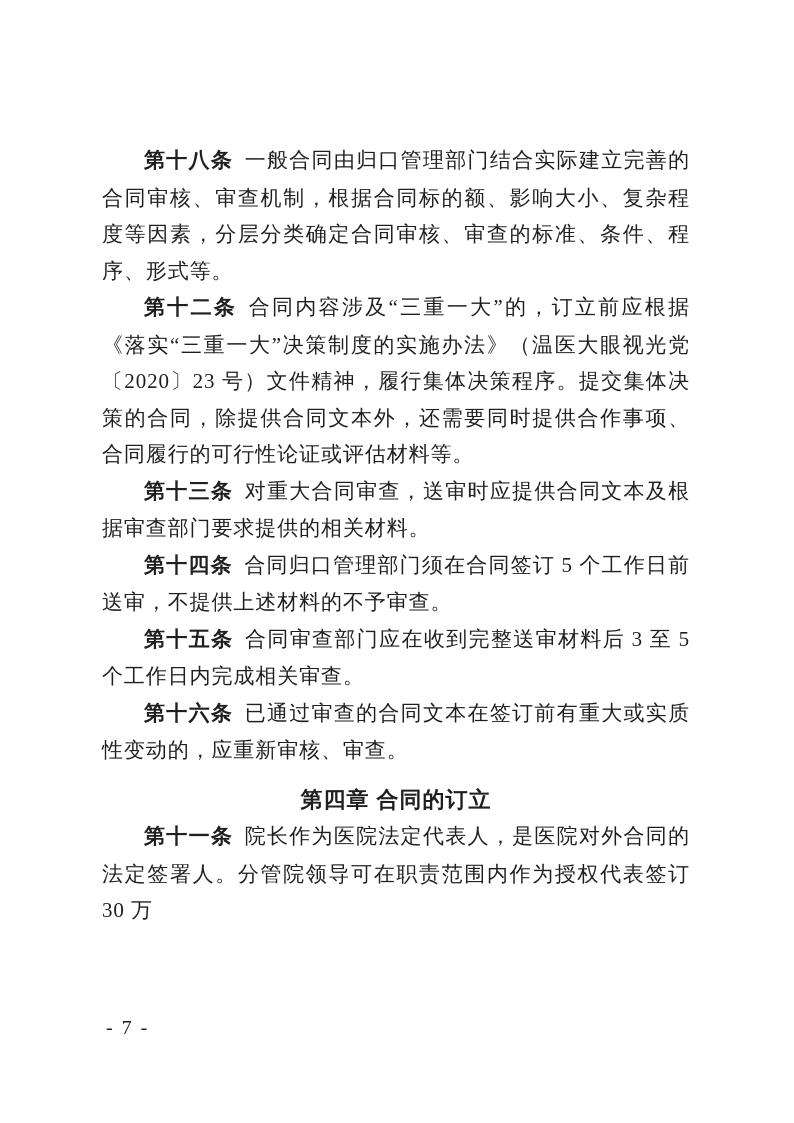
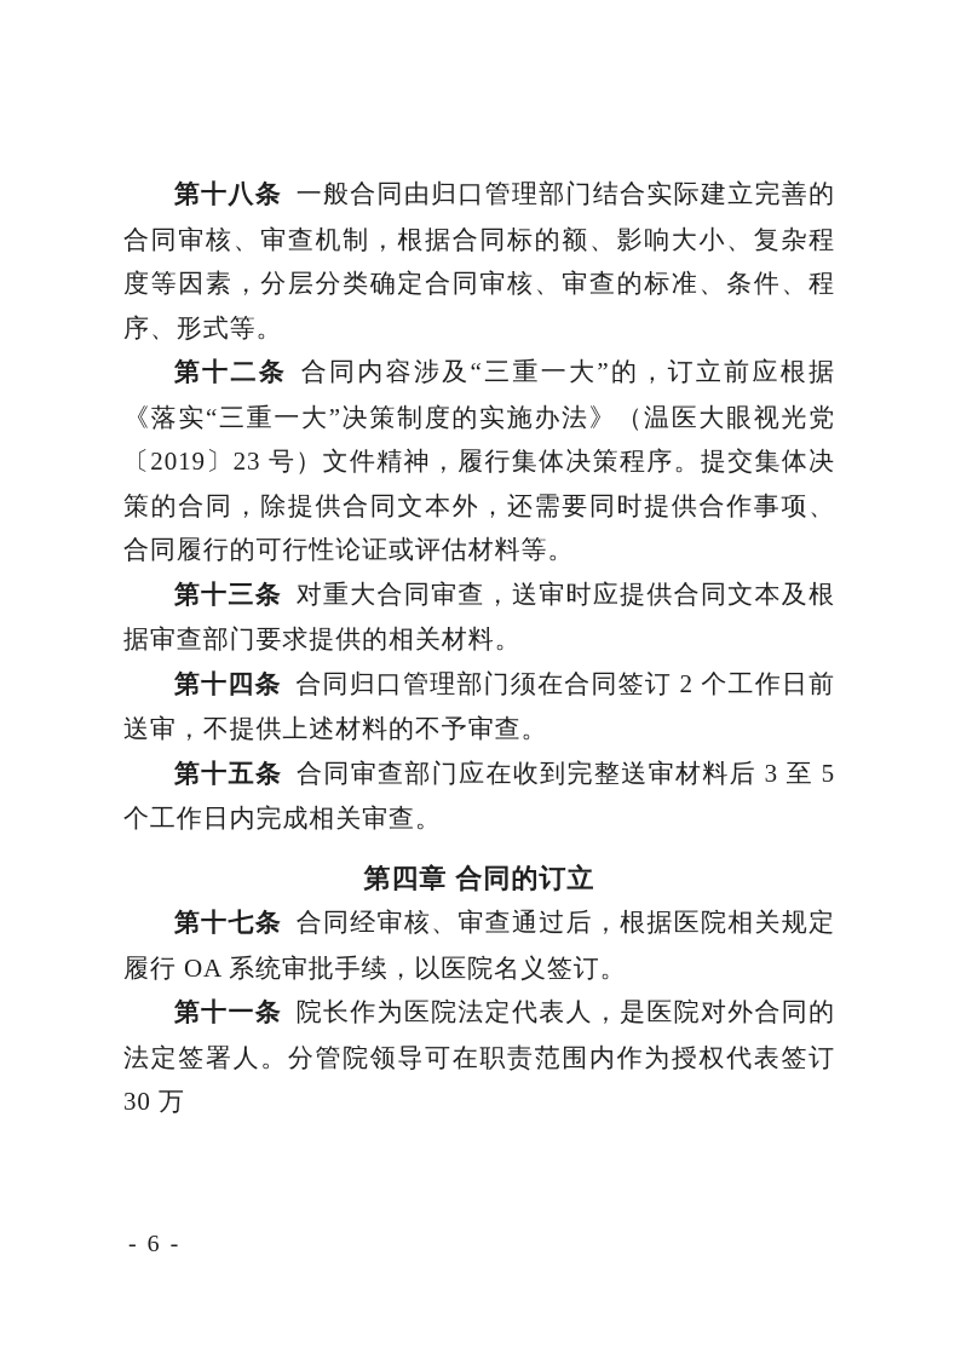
  第十八条 一般合同由归口管理部门结合实际建立完善的合同审核、审查机制，根据合同标的额、影响大小、复杂程度等因素，分层分类确定合同审核、审查的标准、条件、程序、形式等。
- 第十二条 合同内容涉及“三重一大”的，订立前应根据《落实“三重一大”决策制度的实施办法》（温医大眼视光党〔2020〕23 号）文件精神，履行集体决策程序。提交集体决策的合同，除提供合同文本外，还需要同时提供合作事项、合同履行的可行性论证或评估材料等。
+ 第十二条 合同内容涉及“三重一大”的，订立前应根据《落实“三重一大”决策制度的实施办法》（温医大眼视光党〔2019〕23 号）文件精神，履行集体决策程序。提交集体决策的合同，除提供合同文本外，还需要同时提供合作事项、合同履行的可行性论证或评估材料等。
  第十三条 对重大合同审查，送审时应提供合同文本及根据审查部门要求提供的相关材料。
- 第十四条 合同归口管理部门须在合同签订 5 个工作日前送审，不提供上述材料的不予审查。
+ 第十四条 合同归口管理部门须在合同签订 2 个工作日前送审，不提供上述材料的不予审查。
  第十五条 合同审查部门应在收到完整送审材料后 3 至 5 个工作日内完成相关审查。
- 第十六条 已通过审查的合同文本在签订前有重大或实质性变动的，应重新审核、审查。
  第四章 合同的订立
+ 第十七条 合同经审核、审查通过后，根据医院相关规定履行 OA 系统审批手续，以医院名义签订。
  第十一条 院长作为医院法定代表人，是医院对外合同的法定签署人。分管院领导可在职责范围内作为授权代表签订 30 万
- - 7 -
+ - 6 -
